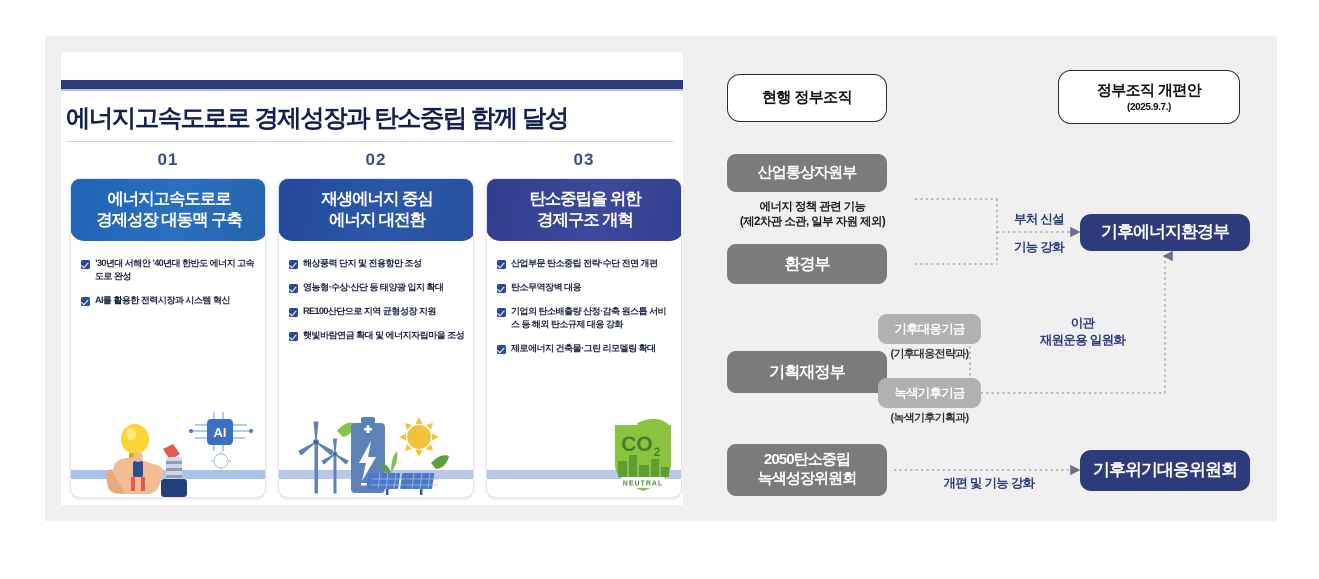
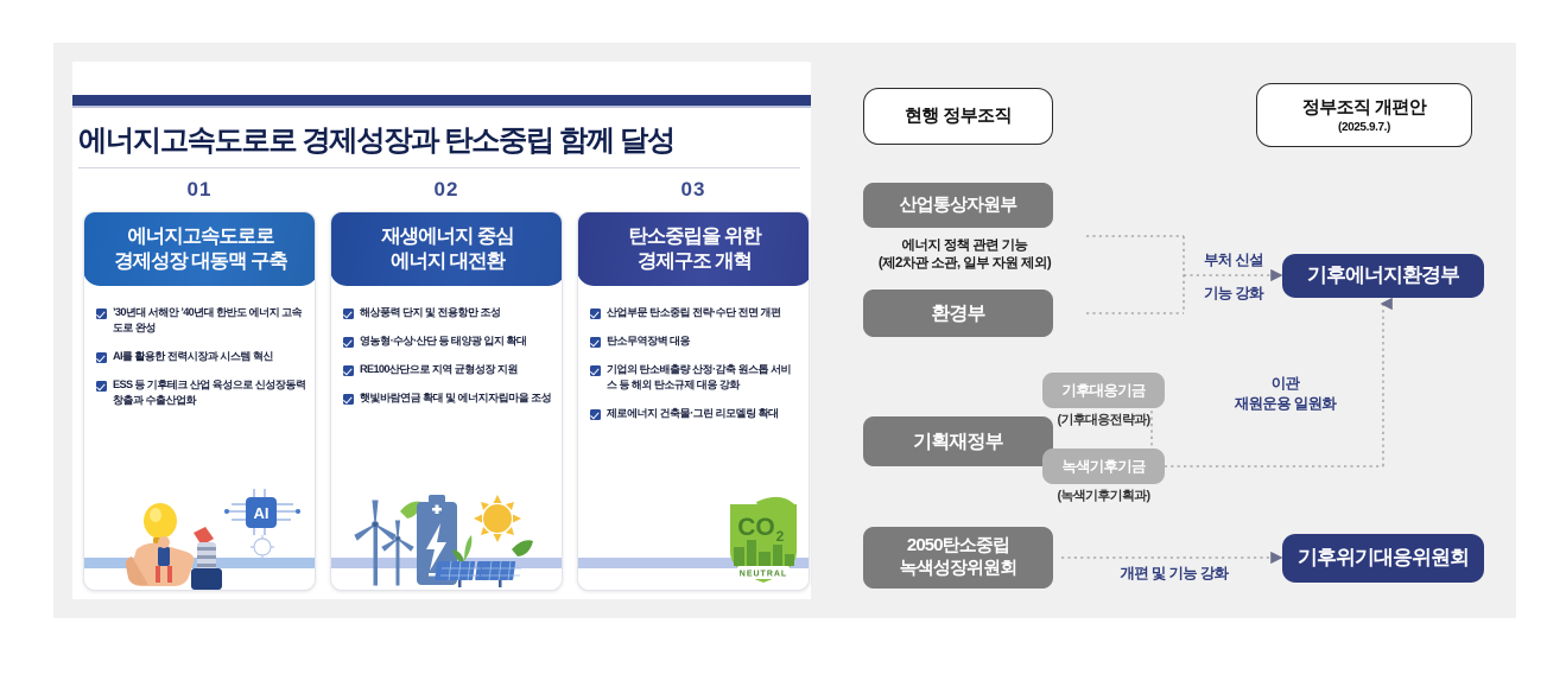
  에너지고속도로로 경제성장과 탄소중립 함께 달성
  01
  02
  03
  에너지고속도로로
  경제성장 대동맥 구축
  ’30년대 서해안 ’40년대 한반도 에너지 고속도로 완성
  AI를 활용한 전력시장과 시스템 혁신
+ ESS 등 기후테크 산업 육성으로 신성장동력 창출과 수출산업화
  AI
  재생에너지 중심
  에너지 대전환
  해상풍력 단지 및 전용항만 조성
  영농형·수상·산단 등 태양광 입지 확대
  RE100산단으로 지역 균형성장 지원
  햇빛바람연금 확대 및 에너지자립마을 조성
  탄소중립을 위한
  경제구조 개혁
  산업부문 탄소중립 전략·수단 전면 개편
  탄소무역장벽 대응
  기업의 탄소배출량 산정·감축 원스톱 서비스 등 해외 탄소규제 대응 강화
  제로에너지 건축물·그린 리모델링 확대
  CO
  2
  현행 정부조직
  정부조직 개편안
  (2025.9.7.)
  산업통상자원부
  에너지 정책 관련 기능
  (제2차관 소관, 일부 자원 제외)
  환경부
  기획재정부
  2050탄소중립
  녹색성장위원회
  기후대응기금
  (기후대응전략과)
  녹색기후기금
  (녹색기후기획과)
  부처 신설
  기능 강화
  이관
  재원운용 일원화
  개편 및 기능 강화
  기후에너지환경부
  기후위기대응위원회
